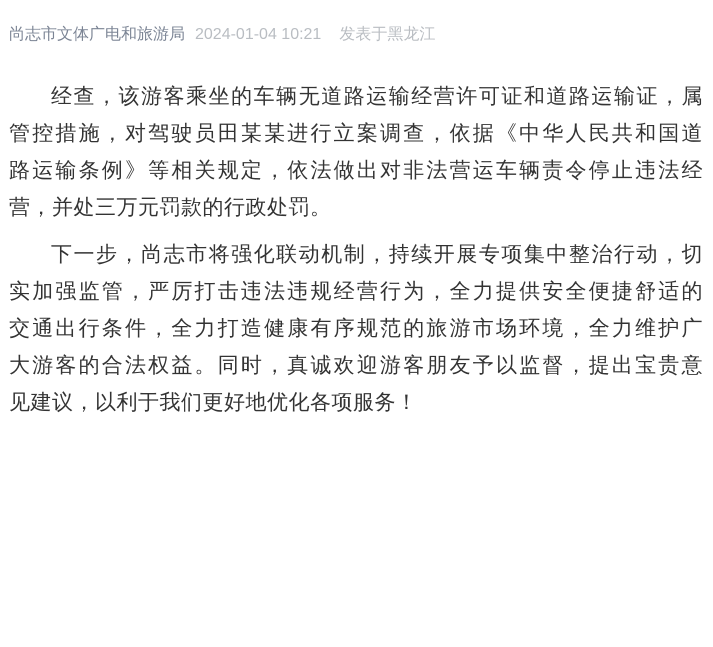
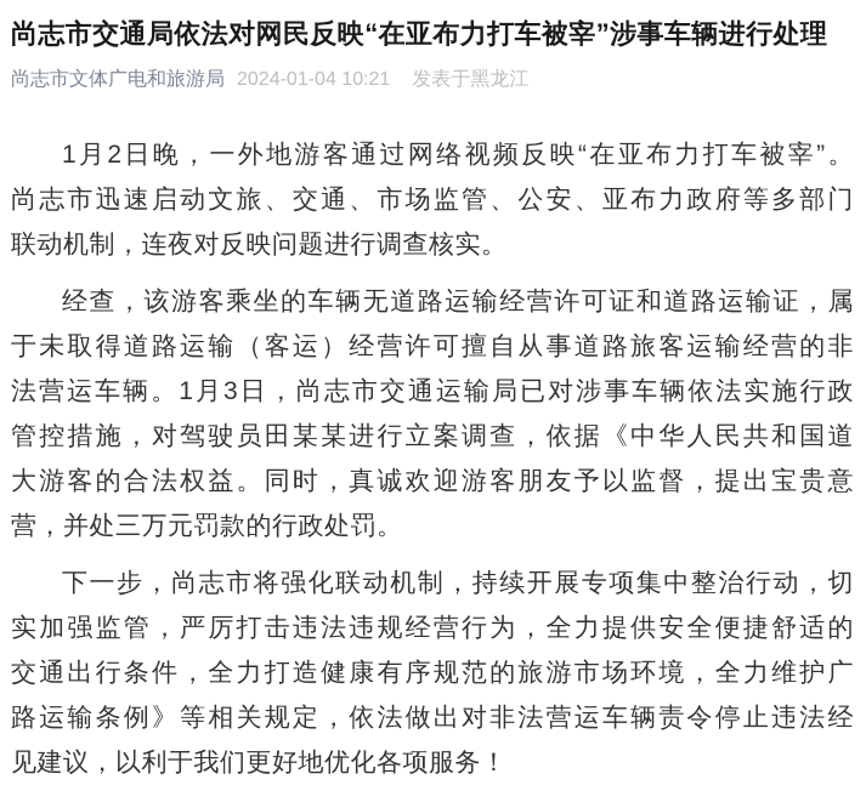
+ 尚志市交通局依法对网民反映“在亚布力打车被宰”涉事车辆进行处理
  尚志市文体广电和旅游局 2024-01-04 10:21 发表于黑龙江
+ 1月2日晚，一外地游客通过网络视频反映“在亚布力打车被宰”。
+ 尚志市迅速启动文旅、交通、市场监管、公安、亚布力政府等多部门
+ 联动机制，连夜对反映问题进行调查核实。
  经查，该游客乘坐的车辆无道路运输经营许可证和道路运输证，属
+ 于未取得道路运输（客运）经营许可擅自从事道路旅客运输经营的非
+ 法营运车辆。1月3日，尚志市交通运输局已对涉事车辆依法实施行政
  管控措施，对驾驶员田某某进行立案调查，依据《中华人民共和国道
- 路运输条例》等相关规定，依法做出对非法营运车辆责令停止违法经
+ 大游客的合法权益。同时，真诚欢迎游客朋友予以监督，提出宝贵意
  营，并处三万元罚款的行政处罚。
  下一步，尚志市将强化联动机制，持续开展专项集中整治行动，切
  实加强监管，严厉打击违法违规经营行为，全力提供安全便捷舒适的
  交通出行条件，全力打造健康有序规范的旅游市场环境，全力维护广
- 大游客的合法权益。同时，真诚欢迎游客朋友予以监督，提出宝贵意
+ 路运输条例》等相关规定，依法做出对非法营运车辆责令停止违法经
  见建议，以利于我们更好地优化各项服务！
